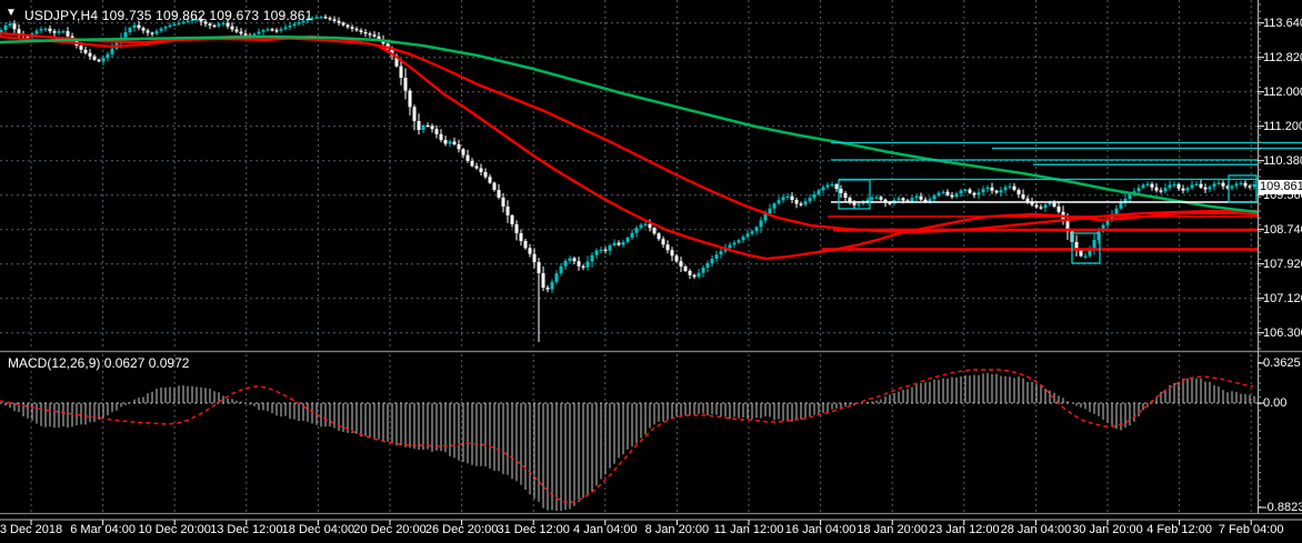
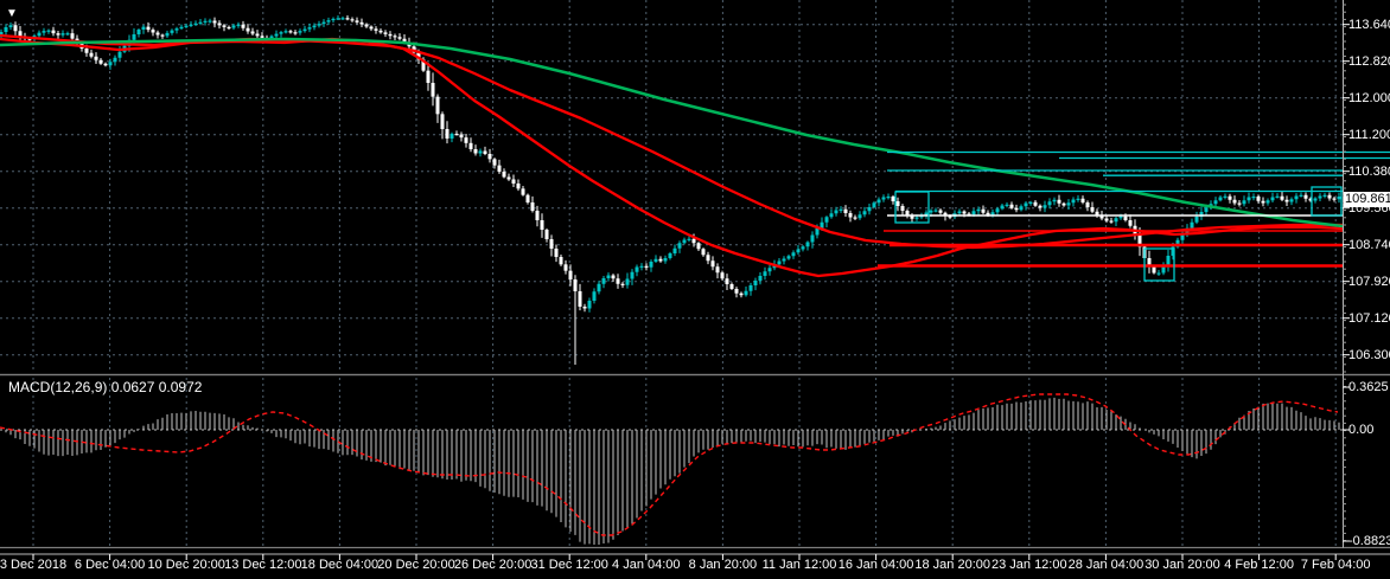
  ▼
- USDJPY,H4 109.735 109.862 109.673 109.861
  MACD(12,26,9) 0.0627 0.0972
  113.64
  112.82
  112.00
  111.20
  110.38
  109.56
  108.74
  107.92
  107.12
  106.30
  0.3625
  0.00
  -0.8823
  3 Dec 2018
- 6 Mar 04:00
+ 6 Dec 04:00
  10 Dec 20:00
  13 Dec 12:00
  18 Dec 04:00
  20 Dec 20:00
  26 Dec 20:00
  31 Dec 12:00
  4 Jan 04:00
  8 Jan 20:00
  11 Jan 12:00
  16 Jan 04:00
  18 Jan 20:00
  23 Jan 12:00
  28 Jan 04:00
  30 Jan 20:00
  4 Feb 12:00
  7 Feb 04:00
  109.861
